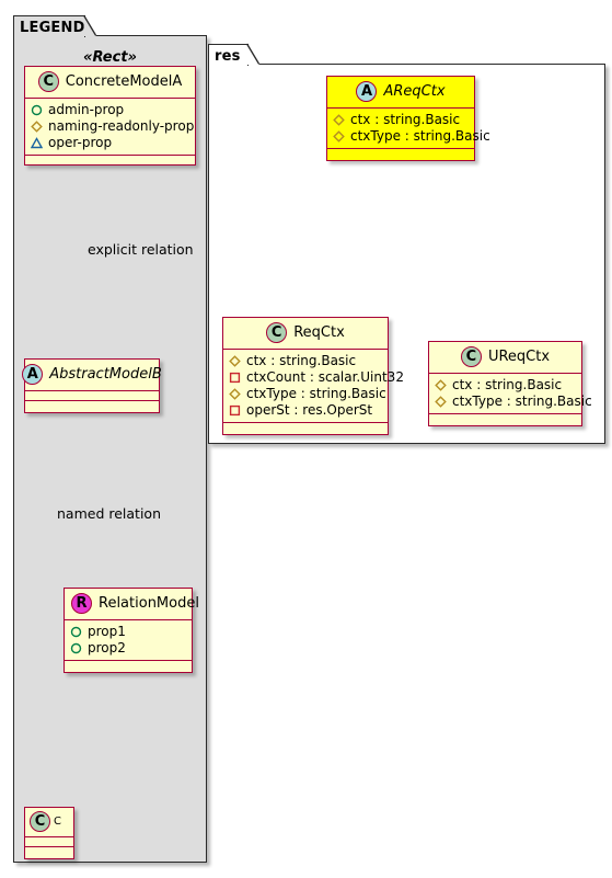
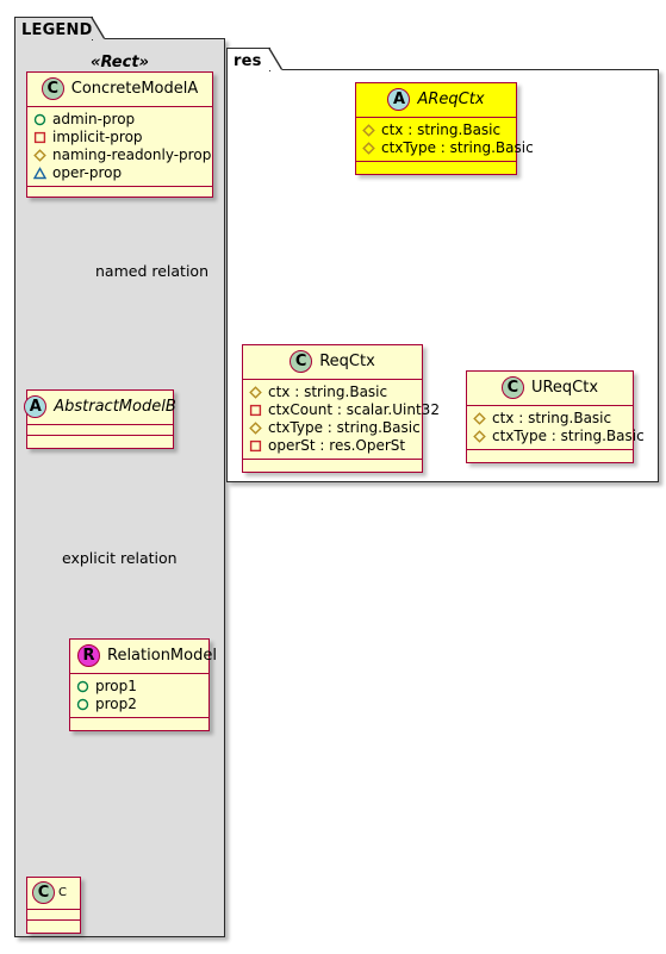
  LEGEND
  «Rect»
  C
  ConcreteModelA
  admin-prop
+ implicit-prop
  naming-readonly-prop
  oper-prop
- explicit relation
+ named relation
  A
  AbstractModelB
- named relation
+ explicit relation
  R
  RelationModel
  prop1
  prop2
  C
  C
  res
  A
  AReqCtx
  ctx : string.Basic
  ctxType : string.Basic
  C
  ReqCtx
  ctx : string.Basic
  ctxCount : scalar.Uint32
  ctxType : string.Basic
  operSt : res.OperSt
  C
  UReqCtx
  ctx : string.Basic
  ctxType : string.Basic
